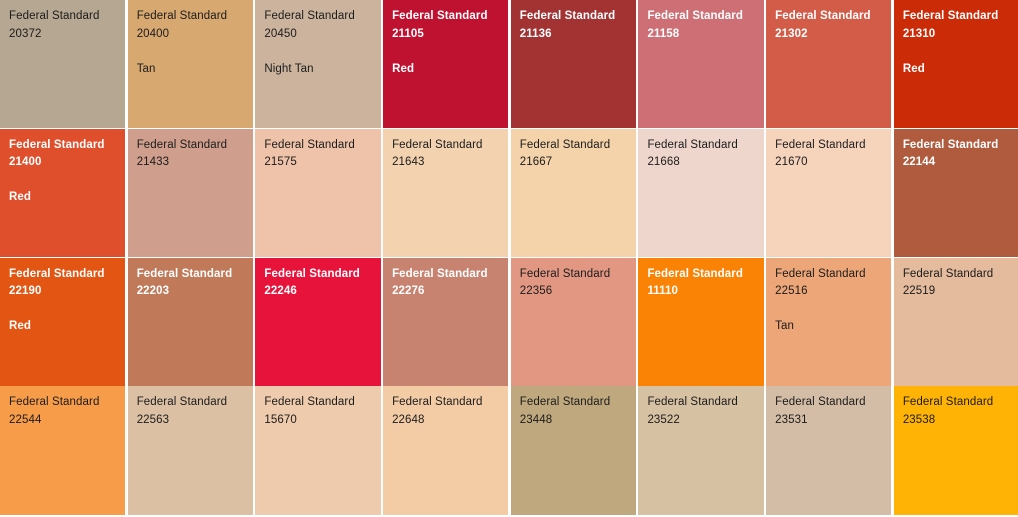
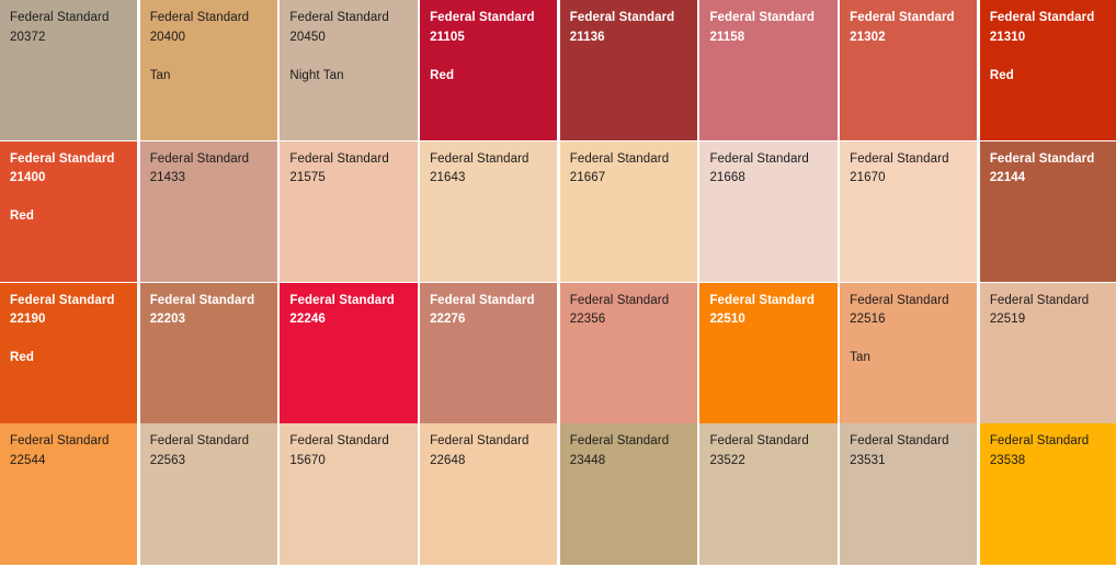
  Federal Standard
  20372
  Federal Standard
  20400
  Tan
  Federal Standard
  20450
  Night Tan
  Federal Standard
  21105
  Red
  Federal Standard
  21136
  Federal Standard
  21158
  Federal Standard
  21302
  Federal Standard
  21310
  Red
  Federal Standard
  21400
  Red
  Federal Standard
  21433
  Federal Standard
  21575
  Federal Standard
  21643
  Federal Standard
  21667
  Federal Standard
  21668
  Federal Standard
  21670
  Federal Standard
  22144
  Federal Standard
  22190
  Red
  Federal Standard
  22203
  Federal Standard
  22246
  Federal Standard
  22276
  Federal Standard
  22356
  Federal Standard
- 11110
+ 22510
  Federal Standard
  22516
  Tan
  Federal Standard
  22519
  Federal Standard
  22544
  Federal Standard
  22563
  Federal Standard
  15670
  Federal Standard
  22648
  Federal Standard
  23448
  Federal Standard
  23522
  Federal Standard
  23531
  Federal Standard
  23538
